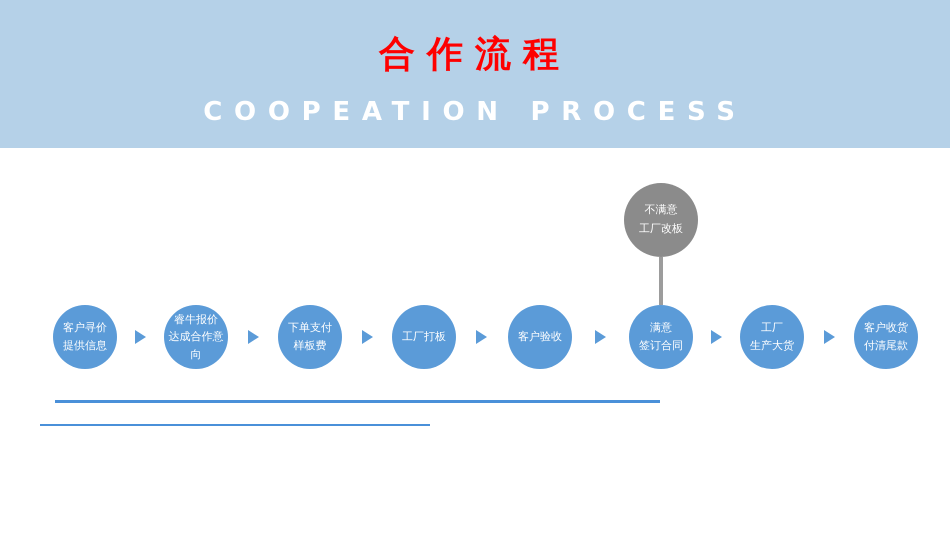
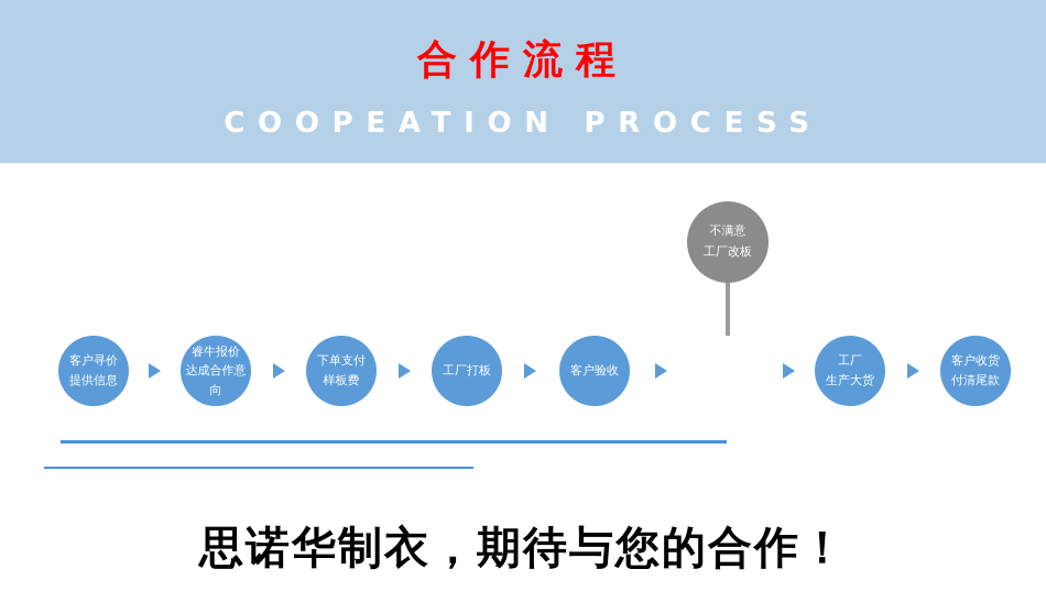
  合作流程
  COOPEATION PROCESS
  不满意
  工厂改板
  客户寻价
  提供信息
  睿牛报价
  达成合作意向
  下单支付
  样板费
  工厂打板
  客户验收
- 满意
- 签订合同
  工厂
  生产大货
  客户收货
  付清尾款
+ 思诺华制衣，期待与您的合作！
